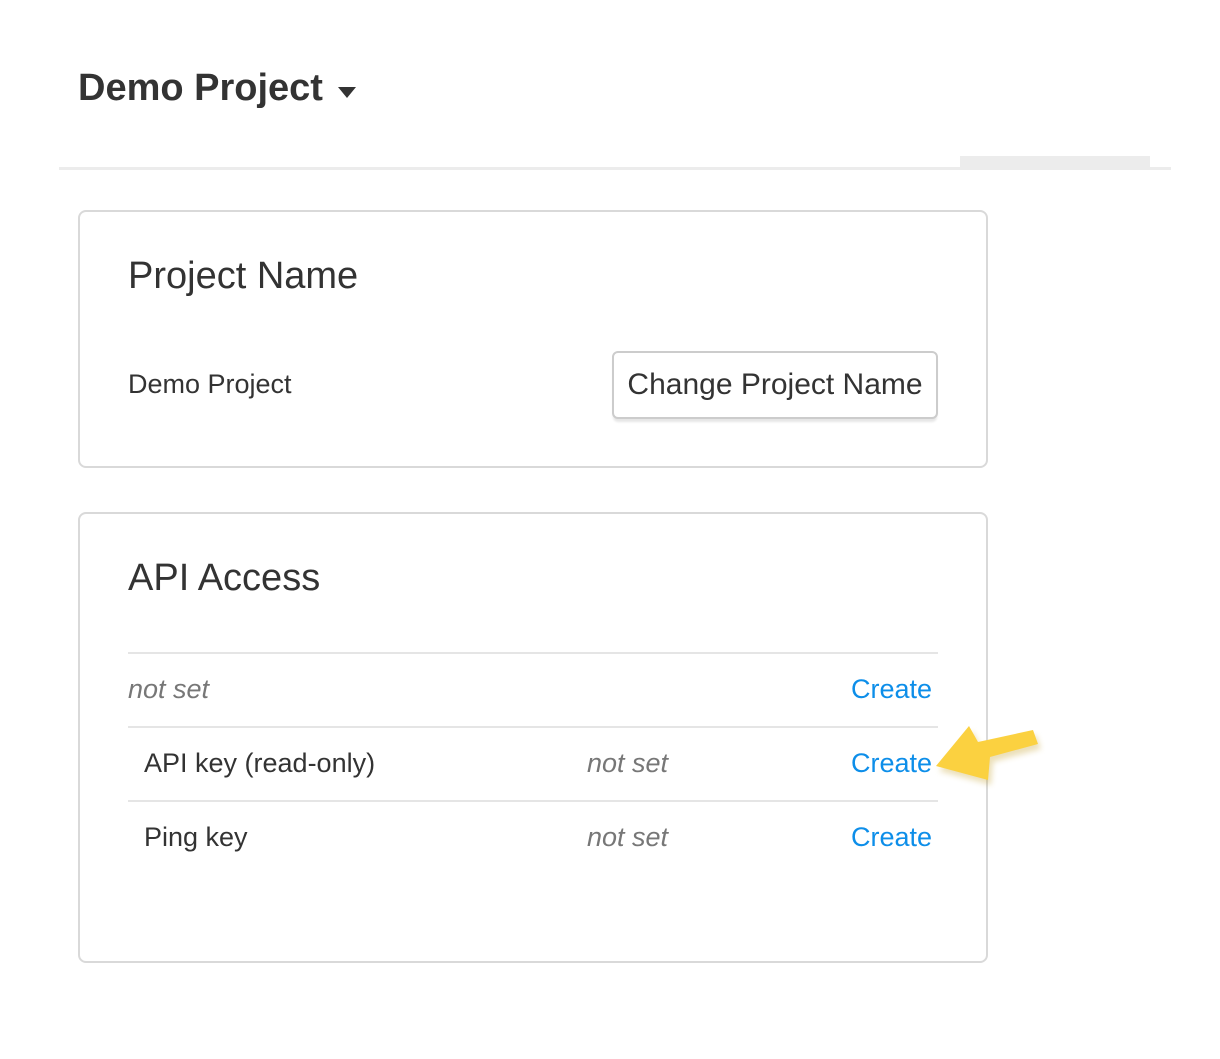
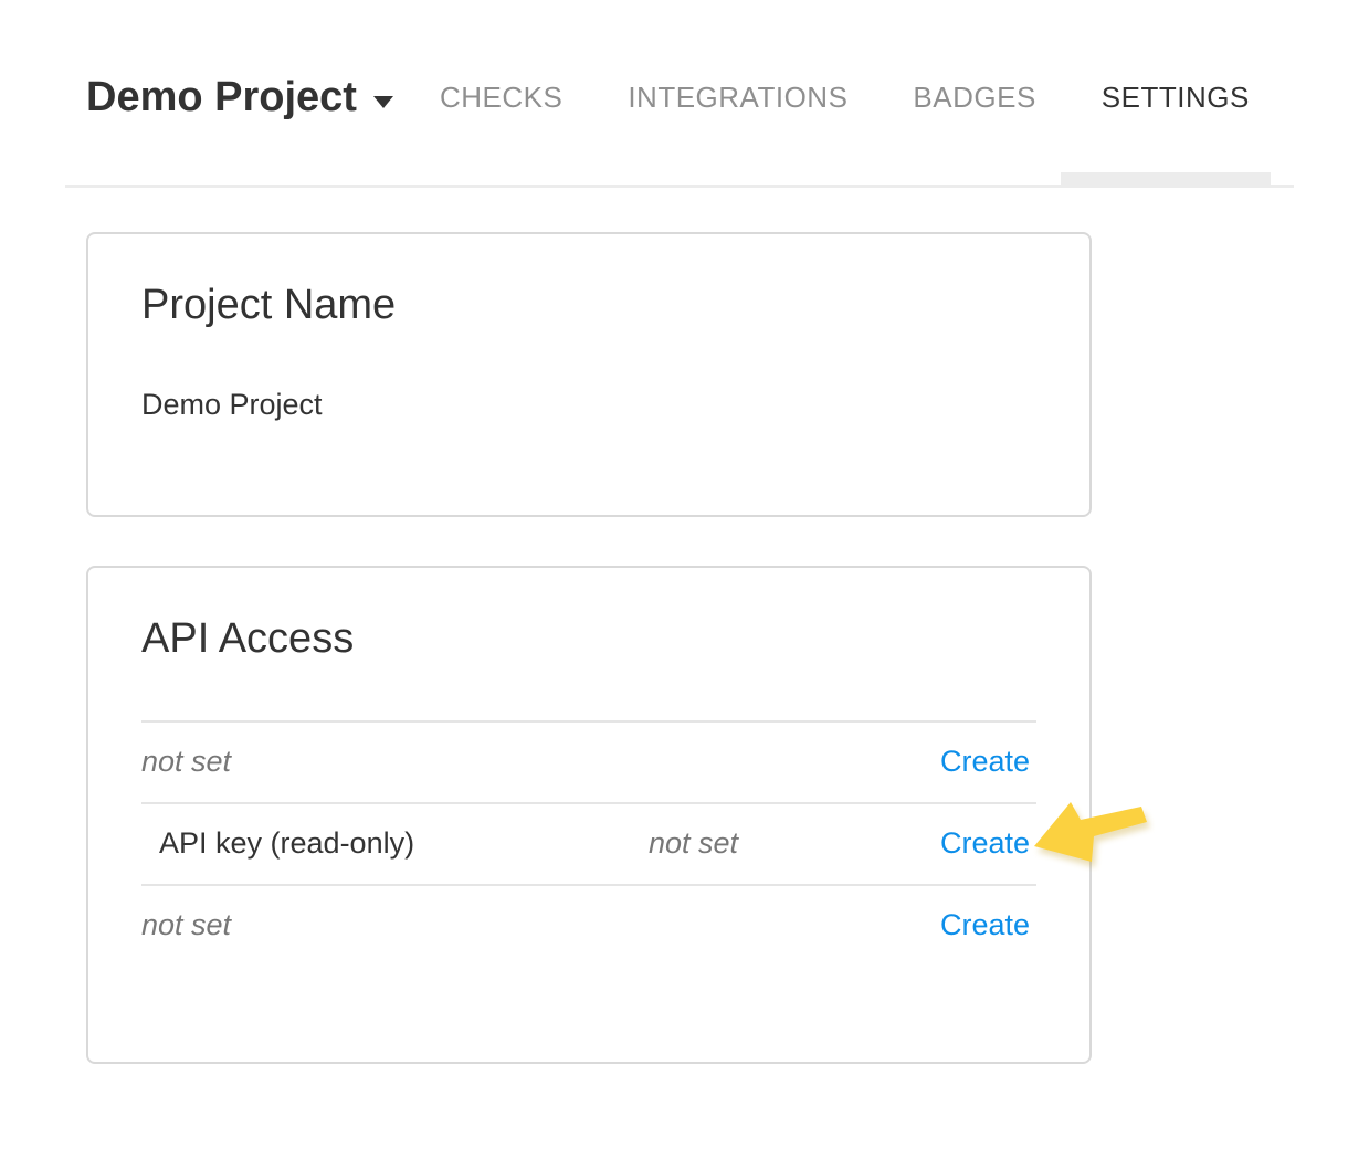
  Demo Project
+ CHECKS
+ INTEGRATIONS
+ BADGES
+ SETTINGS
  Project Name
  Demo Project
- Change Project Name
  API Access
  not set
  Create
  API key (read-only)
  not set
  Create
- Ping key
  not set
  Create
